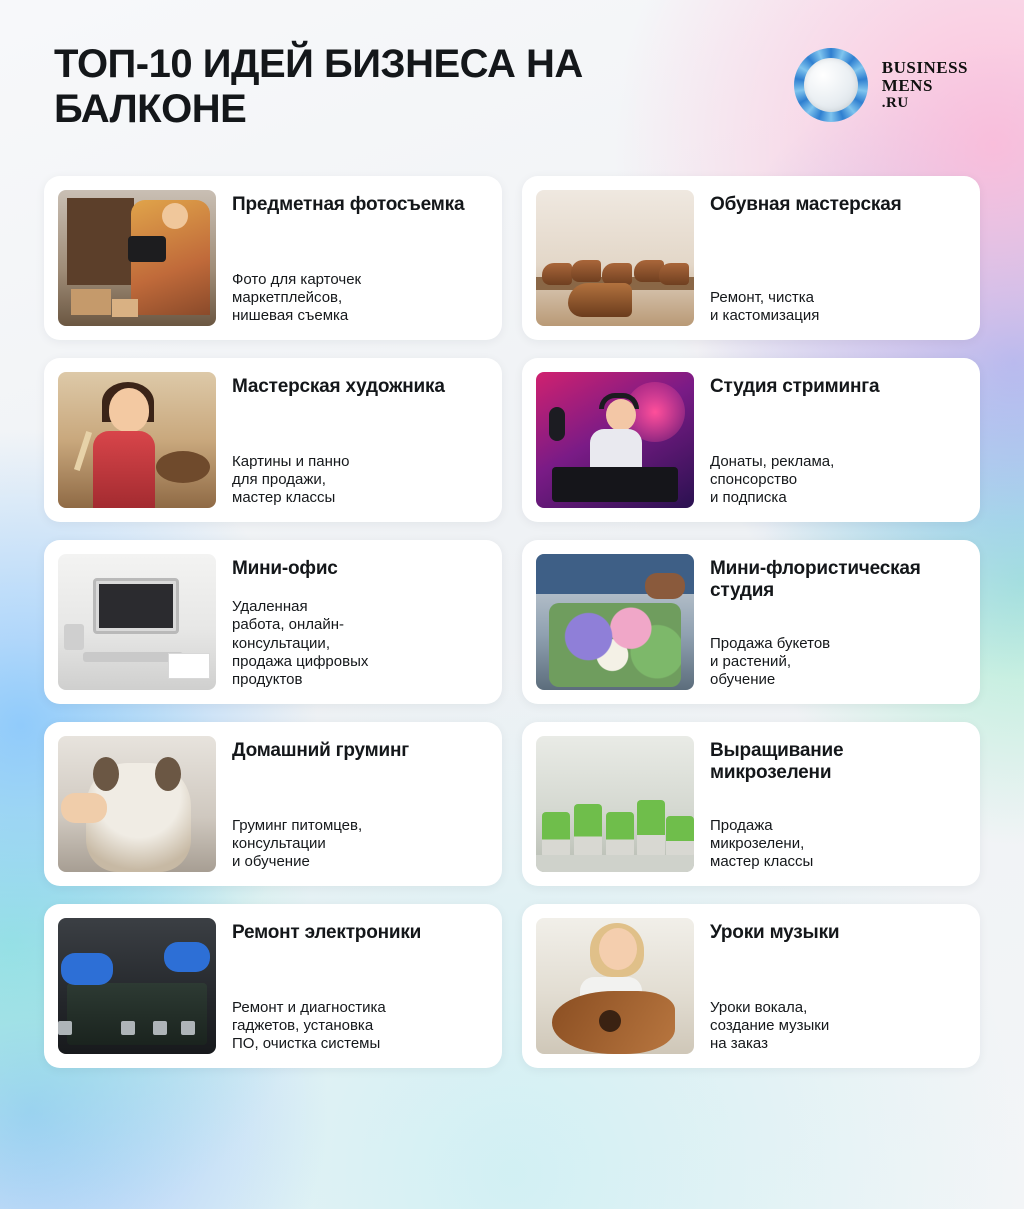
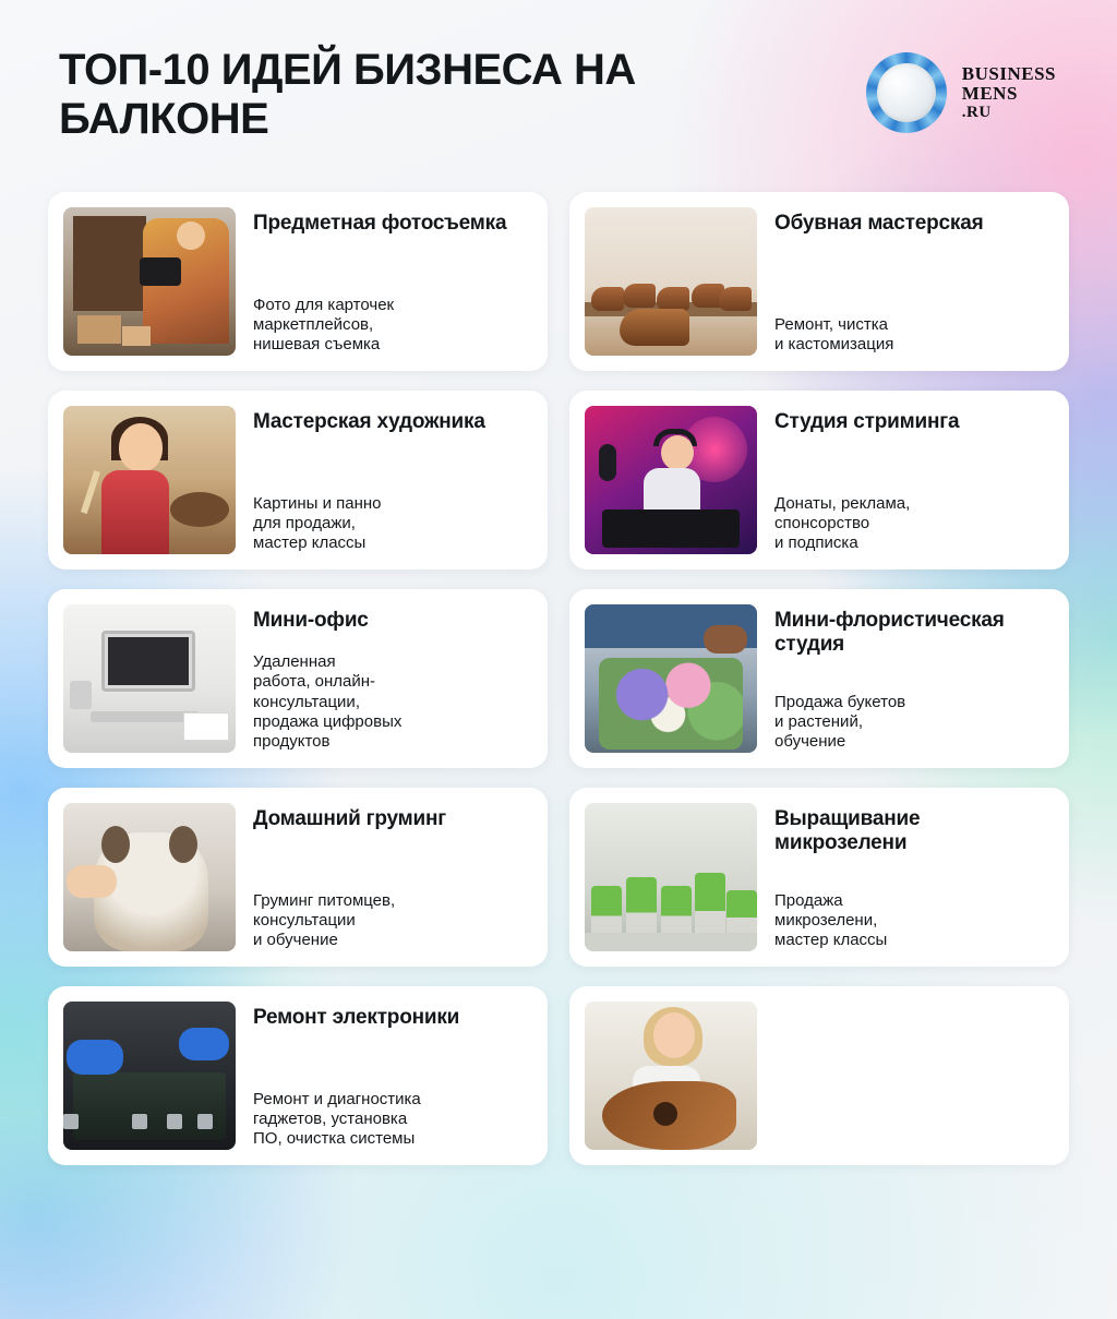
  ТОП-10 ИДЕЙ БИЗНЕСА НА БАЛКОНЕ
  BUSINESS
  MENS
  .RU
  Предметная фотосъемка
  Фото для карточек
  маркетплейсов,
  нишевая съемка
  Обувная мастерская
  Ремонт, чистка
  и кастомизация
  Мастерская художника
  Картины и панно
  для продажи,
  мастер классы
  Студия стриминга
  Донаты, реклама,
  спонсорство
  и подписка
  Мини-офис
  Удаленная
  работа, онлайн-
  консультации,
  продажа цифровых
  продуктов
  Мини-флористическая студия
  Продажа букетов
  и растений,
  обучение
  Домашний груминг
  Груминг питомцев,
  консультации
  и обучение
  Выращивание микрозелени
  Продажа
  микрозелени,
  мастер классы
  Ремонт электроники
  Ремонт и диагностика
  гаджетов, установка
  ПО, очистка системы
- Уроки музыки
- Уроки вокала,
- создание музыки
- на заказ
